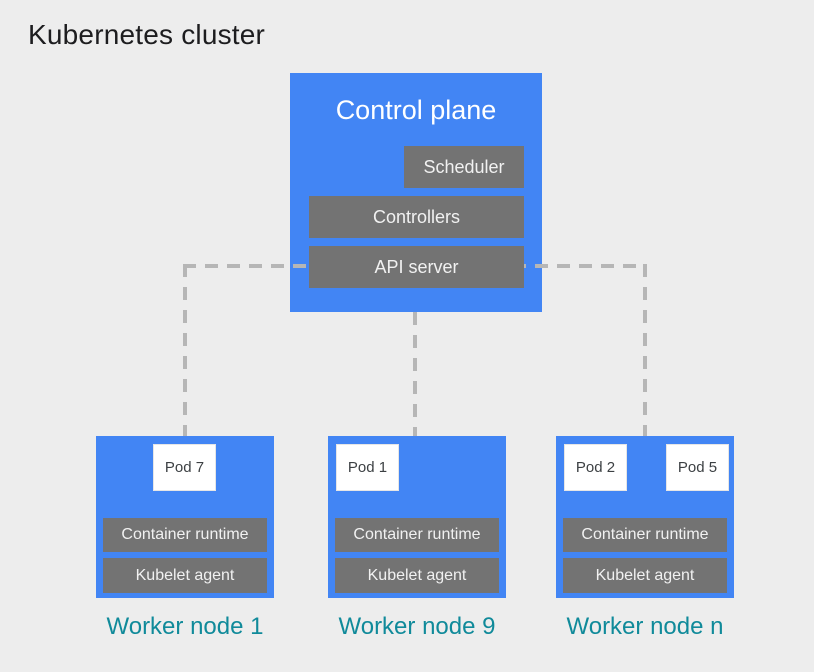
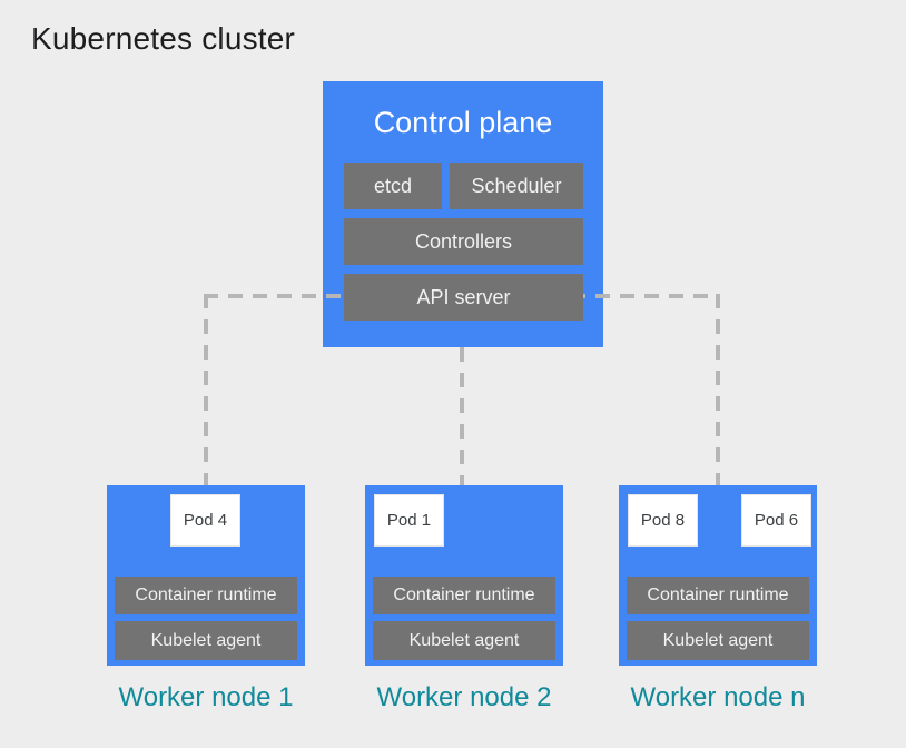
  Kubernetes cluster
  Control plane
+ etcd
  Scheduler
  Controllers
  API server
- Pod 7
+ Pod 4
  Container runtime
  Kubelet agent
  Pod 1
  Container runtime
  Kubelet agent
- Pod 2
+ Pod 8
- Pod 5
+ Pod 6
  Container runtime
  Kubelet agent
  Worker node 1
- Worker node 9
+ Worker node 2
  Worker node n
